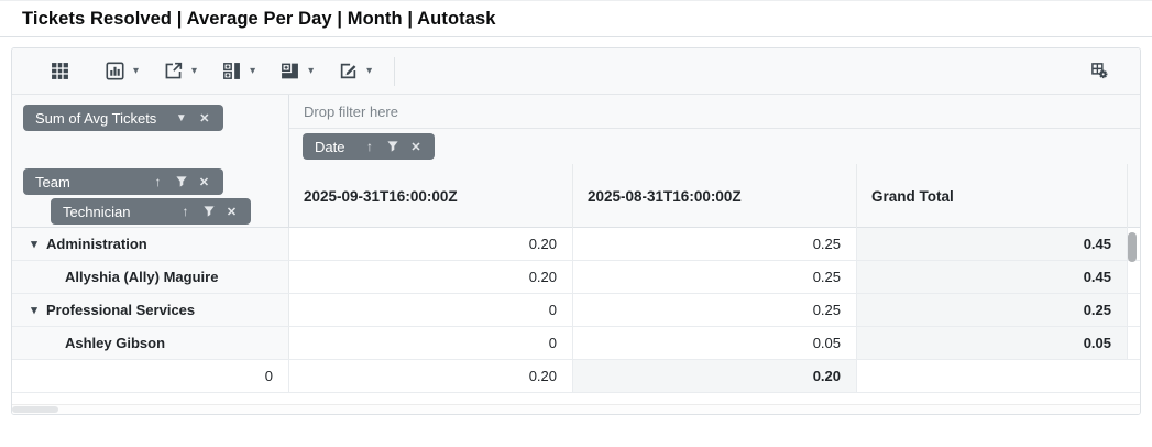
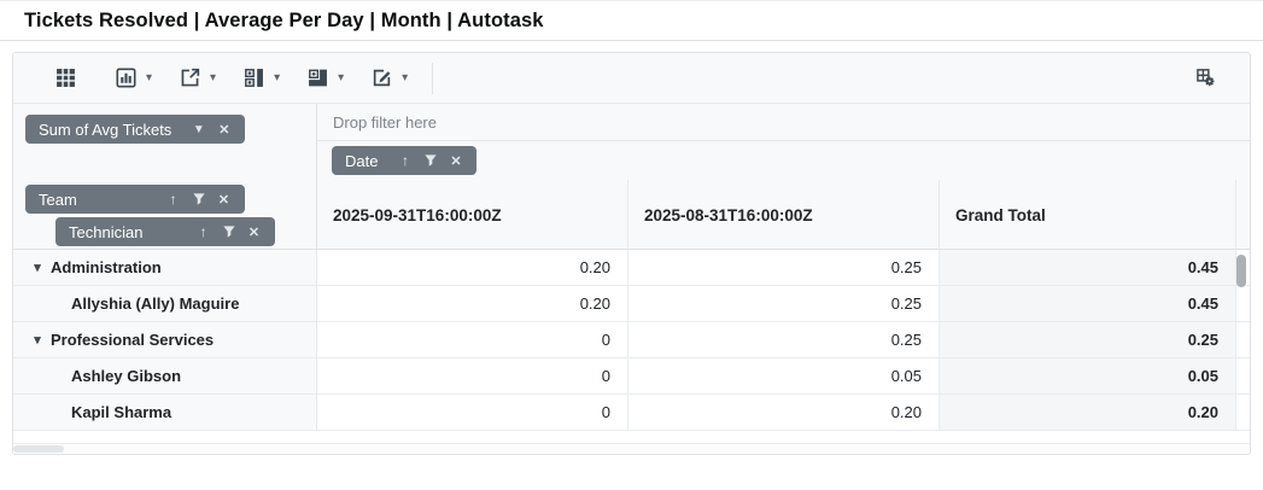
  Tickets Resolved | Average Per Day | Month | Autotask
  ▾
  ▾
  ▾
  ▾
  ▾
  Sum of Avg Tickets
  ▼
  ✕
  Drop filter here
  Date
  ↑
  ✕
  Team
  ↑
  ✕
  Technician
  ↑
  ✕
  2025-09-31T16:00:00Z
  2025-08-31T16:00:00Z
  Grand Total
  ▾
  Administration
  0.20
  0.25
  0.45
  Allyshia (Ally) Maguire
  0.20
  0.25
  0.45
  ▾
  Professional Services
  0
  0.25
  0.25
  Ashley Gibson
  0
  0.05
  0.05
+ Kapil Sharma
  0
  0.20
  0.20
